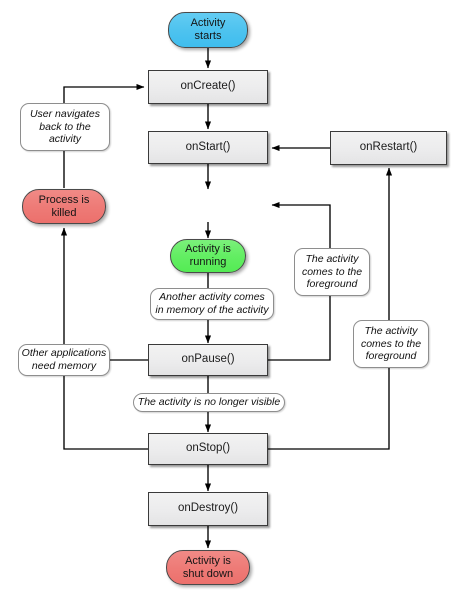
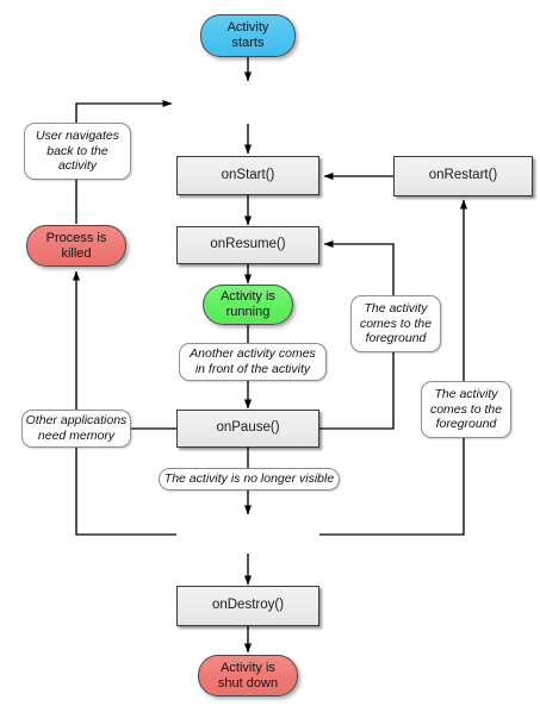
  Activity
  starts
- onCreate()
  onStart()
+ onResume()
  onRestart()
  Activity is
  running
  onPause()
- onStop()
  onDestroy()
  Process is
  killed
  Activity is
  shut down
  User navigates
  back to the
  activity
  The activity
  comes to the
  foreground
  Another activity comes
- in memory of the activity
+ in front of the activity
  Other applications
  need memory
  The activity
  comes to the
  foreground
  The activity is no longer visible
